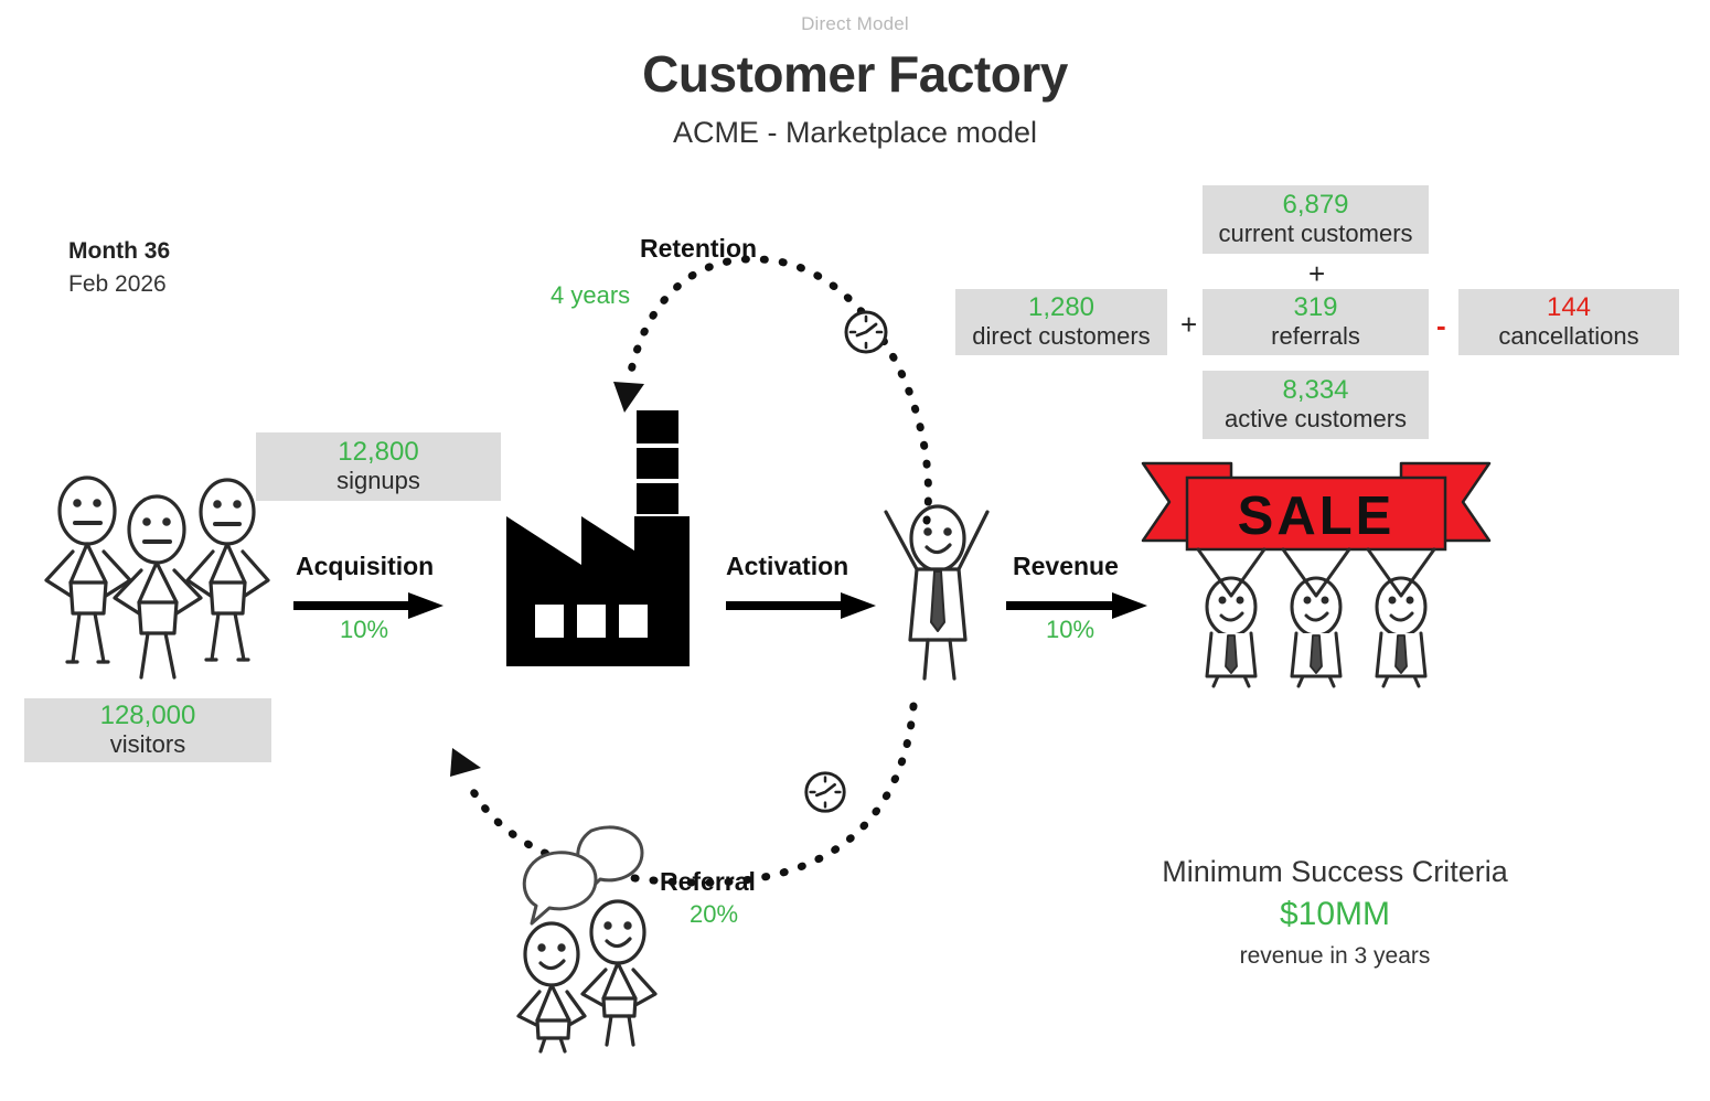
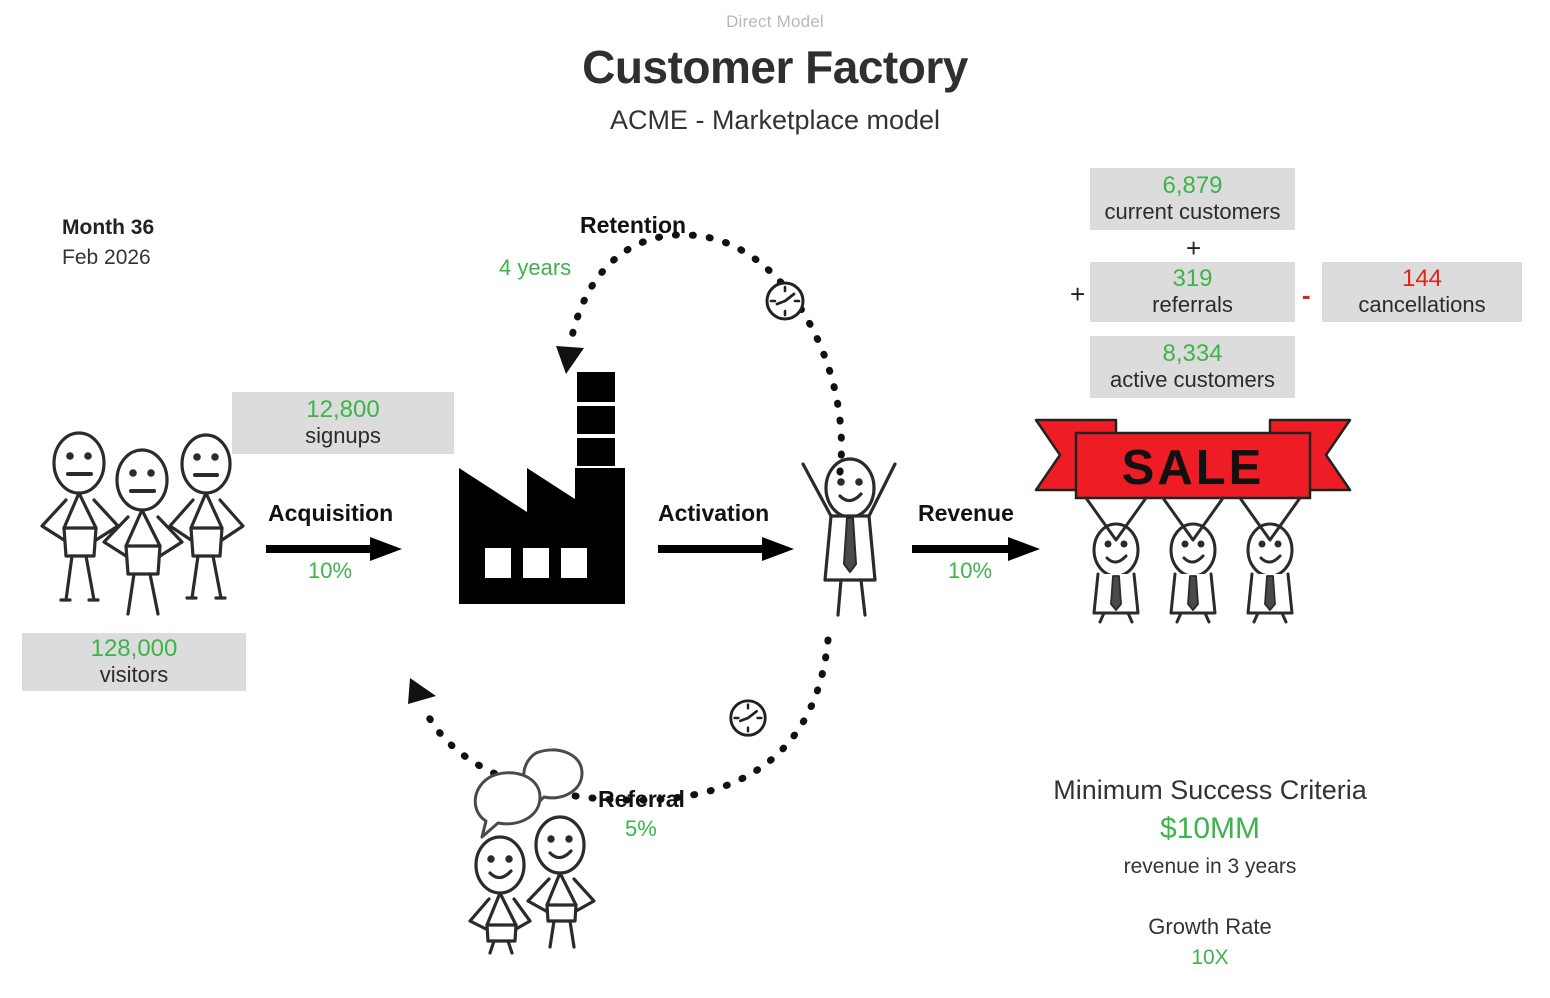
  Direct Model
  Customer Factory
  ACME - Marketplace model
  Month 36
  Feb 2026
  128,000
  visitors
  12,800
  signups
  Acquisition
  10%
  Retention
  4 years
  Activation
  Revenue
  10%
  SALE
  Referral
- 20%
+ 5%
  6,879
  current customers
  +
- 1,280
- direct customers
  +
  319
  referrals
  -
  144
  cancellations
  8,334
  active customers
  Minimum Success Criteria
  $10MM
  revenue in 3 years
+ Growth Rate
+ 10X
